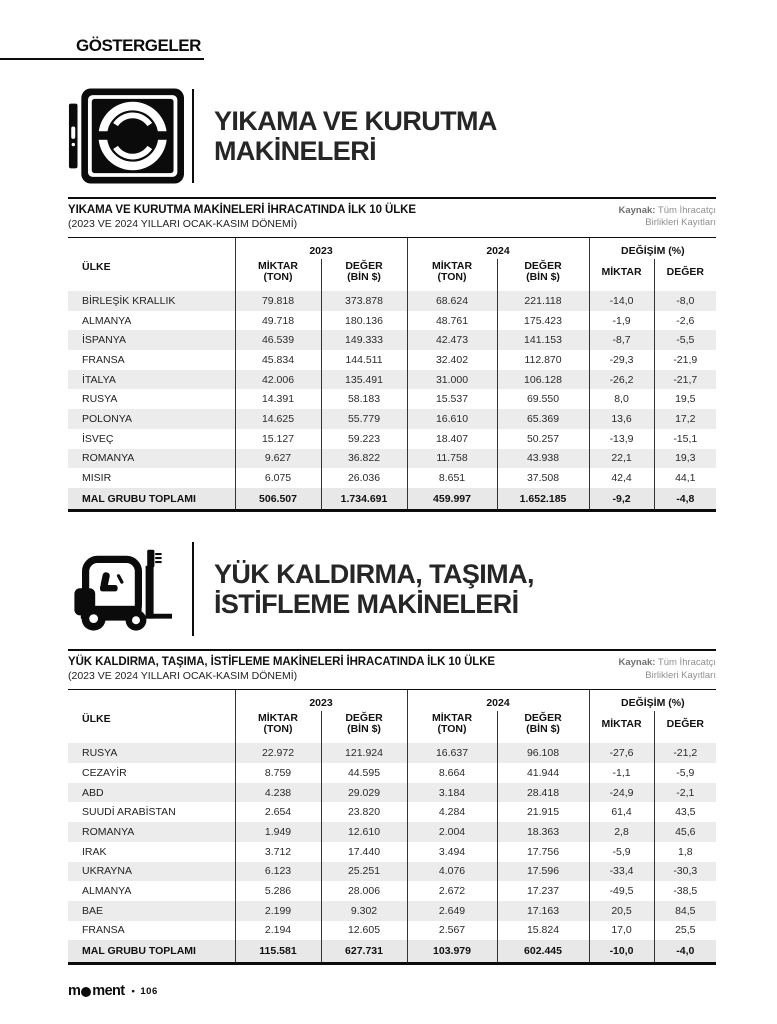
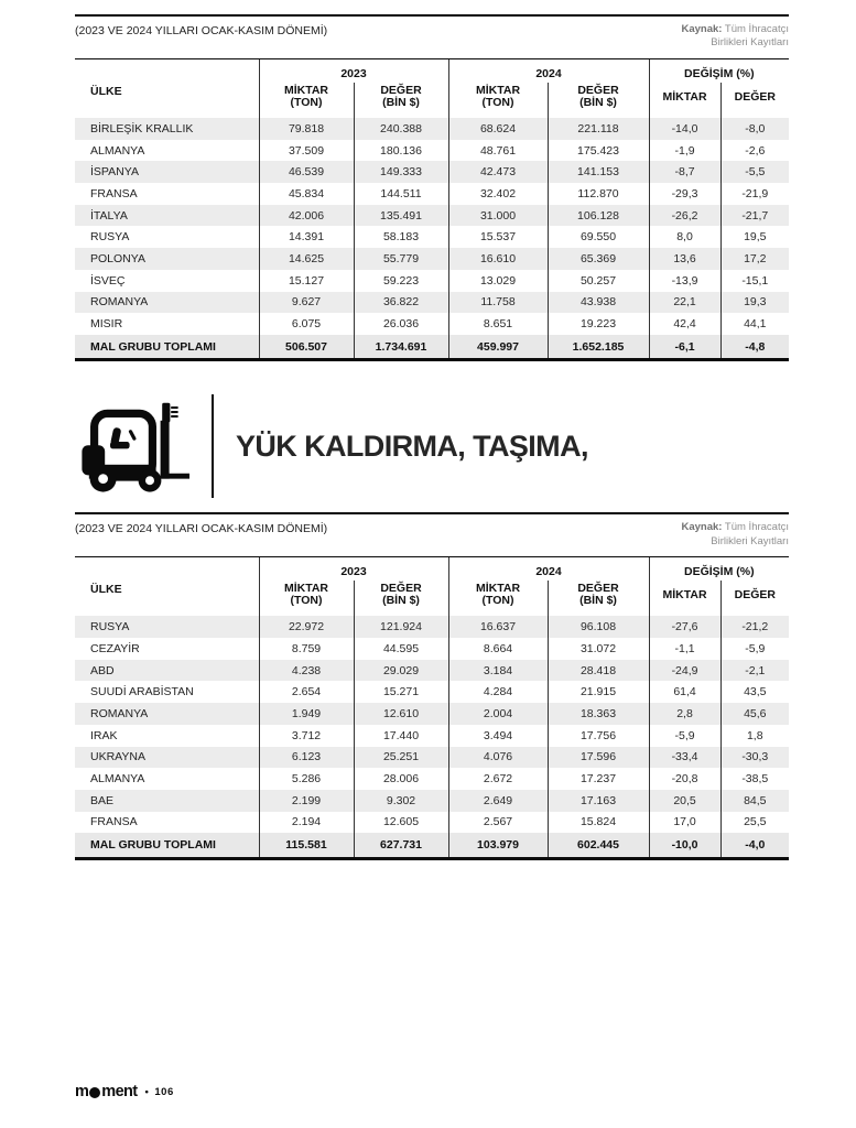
- GÖSTERGELER
- YIKAMA VE KURUTMA
- MAKİNELERİ
- YIKAMA VE KURUTMA MAKİNELERİ İHRACATINDA İLK 10 ÜLKE
  (2023 VE 2024 YILLARI OCAK-KASIM DÖNEMİ)
  Kaynak: Tüm İhracatçı
  Birlikleri Kayıtları
  ÜLKE	2023	2024	DEĞİŞİM (%)
  MİKTAR (TON)	DEĞER (BİN $)	MİKTAR (TON)	DEĞER (BİN $)	MİKTAR	DEĞER
- BİRLEŞİK KRALLIK	79.818	373.878	68.624	221.118	-14,0	-8,0
+ BİRLEŞİK KRALLIK	79.818	240.388	68.624	221.118	-14,0	-8,0
- ALMANYA	49.718	180.136	48.761	175.423	-1,9	-2,6
+ ALMANYA	37.509	180.136	48.761	175.423	-1,9	-2,6
  İSPANYA	46.539	149.333	42.473	141.153	-8,7	-5,5
  FRANSA	45.834	144.511	32.402	112.870	-29,3	-21,9
  İTALYA	42.006	135.491	31.000	106.128	-26,2	-21,7
  RUSYA	14.391	58.183	15.537	69.550	8,0	19,5
  POLONYA	14.625	55.779	16.610	65.369	13,6	17,2
- İSVEÇ	15.127	59.223	18.407	50.257	-13,9	-15,1
+ İSVEÇ	15.127	59.223	13.029	50.257	-13,9	-15,1
  ROMANYA	9.627	36.822	11.758	43.938	22,1	19,3
- MISIR	6.075	26.036	8.651	37.508	42,4	44,1
+ MISIR	6.075	26.036	8.651	19.223	42,4	44,1
- MAL GRUBU TOPLAMI	506.507	1.734.691	459.997	1.652.185	-9,2	-4,8
+ MAL GRUBU TOPLAMI	506.507	1.734.691	459.997	1.652.185	-6,1	-4,8
  YÜK KALDIRMA, TAŞIMA,
- İSTİFLEME MAKİNELERİ
- YÜK KALDIRMA, TAŞIMA, İSTİFLEME MAKİNELERİ İHRACATINDA İLK 10 ÜLKE
  (2023 VE 2024 YILLARI OCAK-KASIM DÖNEMİ)
  Kaynak: Tüm İhracatçı
  Birlikleri Kayıtları
  ÜLKE	2023	2024	DEĞİŞİM (%)
  MİKTAR (TON)	DEĞER (BİN $)	MİKTAR (TON)	DEĞER (BİN $)	MİKTAR	DEĞER
  RUSYA	22.972	121.924	16.637	96.108	-27,6	-21,2
- CEZAYİR	8.759	44.595	8.664	41.944	-1,1	-5,9
+ CEZAYİR	8.759	44.595	8.664	31.072	-1,1	-5,9
  ABD	4.238	29.029	3.184	28.418	-24,9	-2,1
- SUUDİ ARABİSTAN	2.654	23.820	4.284	21.915	61,4	43,5
+ SUUDİ ARABİSTAN	2.654	15.271	4.284	21.915	61,4	43,5
  ROMANYA	1.949	12.610	2.004	18.363	2,8	45,6
  IRAK	3.712	17.440	3.494	17.756	-5,9	1,8
  UKRAYNA	6.123	25.251	4.076	17.596	-33,4	-30,3
- ALMANYA	5.286	28.006	2.672	17.237	-49,5	-38,5
+ ALMANYA	5.286	28.006	2.672	17.237	-20,8	-38,5
  BAE	2.199	9.302	2.649	17.163	20,5	84,5
  FRANSA	2.194	12.605	2.567	15.824	17,0	25,5
  MAL GRUBU TOPLAMI	115.581	627.731	103.979	602.445	-10,0	-4,0
  m
  ment
  • 106
